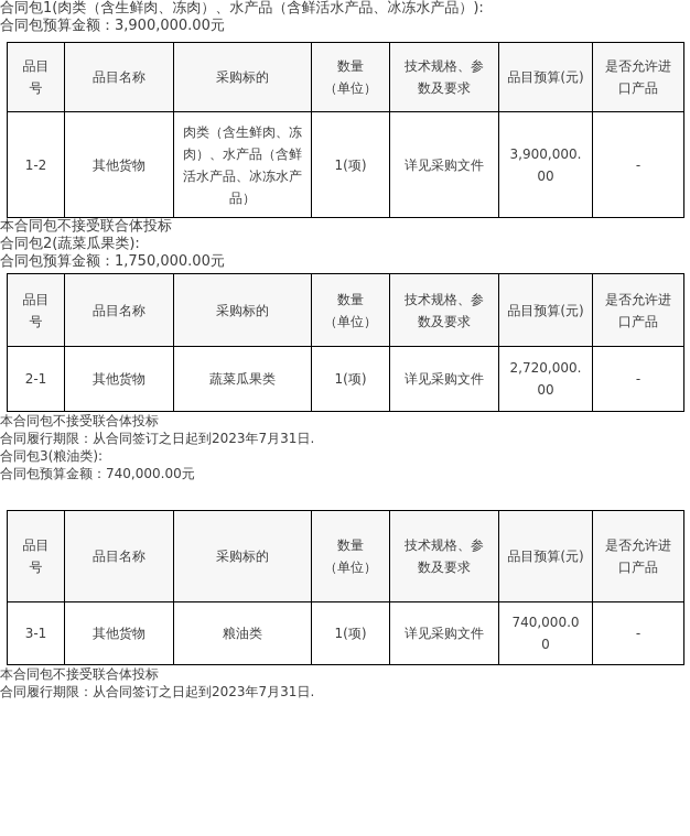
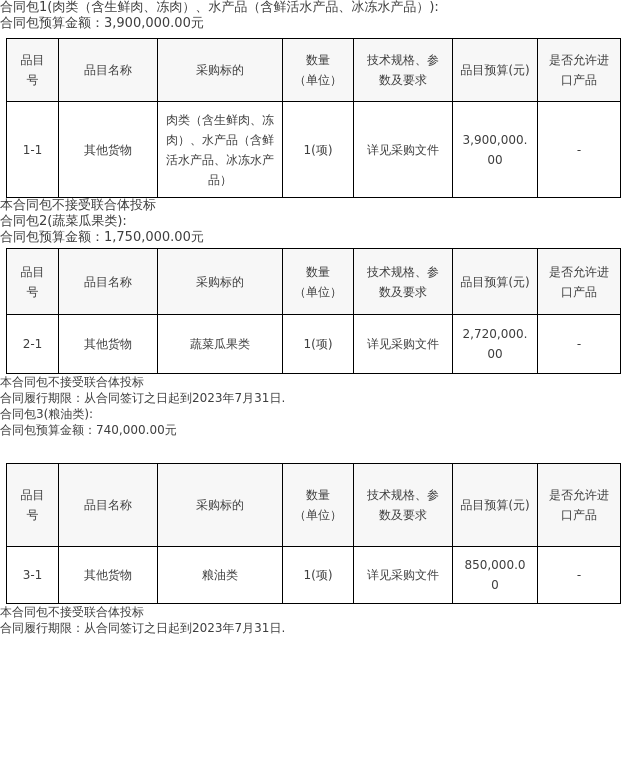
  合同包1(肉类（含生鲜肉、冻肉）、水产品（含鲜活水产品、冰冻水产品）):
  合同包预算金额：3,900,000.00元
  品目号	品目名称	采购标的	数量 （单位）	技术规格、参数及要求	品目预算(元)	是否允许进口产品
- 1-2	其他货物	肉类（含生鲜肉、冻肉）、水产品（含鲜活水产品、冰冻水产品）	1(项)	详见采购文件	3,900,000.00	-
+ 1-1	其他货物	肉类（含生鲜肉、冻肉）、水产品（含鲜活水产品、冰冻水产品）	1(项)	详见采购文件	3,900,000.00	-
  本合同包不接受联合体投标
  合同包2(蔬菜瓜果类):
  合同包预算金额：1,750,000.00元
  品目号	品目名称	采购标的	数量 （单位）	技术规格、参数及要求	品目预算(元)	是否允许进口产品
  2-1	其他货物	蔬菜瓜果类	1(项)	详见采购文件	2,720,000.00	-
  本合同包不接受联合体投标
  合同履行期限：从合同签订之日起到2023年7月31日.
  合同包3(粮油类):
  合同包预算金额：740,000.00元
  品目号	品目名称	采购标的	数量 （单位）	技术规格、参数及要求	品目预算(元)	是否允许进口产品
- 3-1	其他货物	粮油类	1(项)	详见采购文件	740,000.00	-
+ 3-1	其他货物	粮油类	1(项)	详见采购文件	850,000.00	-
  本合同包不接受联合体投标
  合同履行期限：从合同签订之日起到2023年7月31日.
